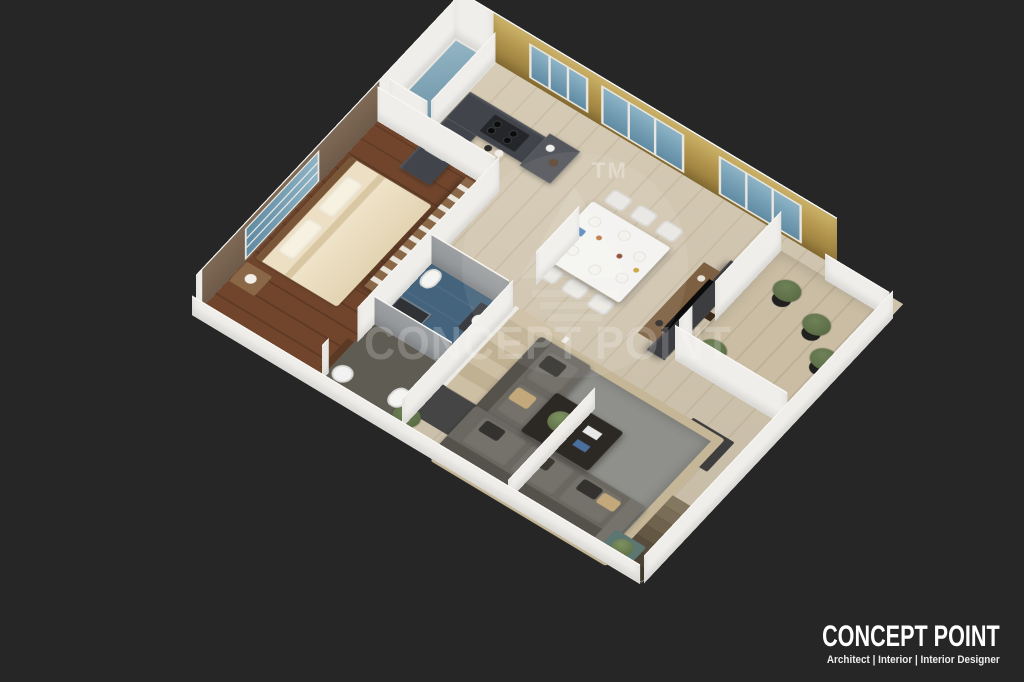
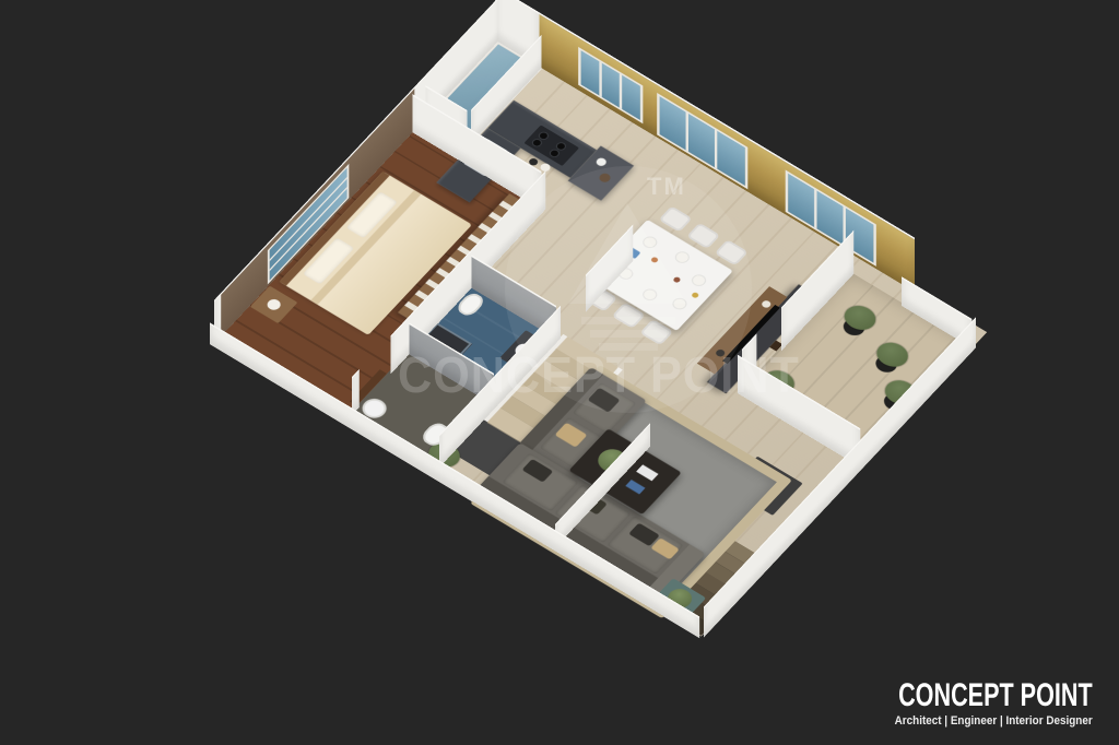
  TM
  CONCEPT POINT
  CONCEPT POINT
- Architect | Interior | Interior Designer
+ Architect | Engineer | Interior Designer
